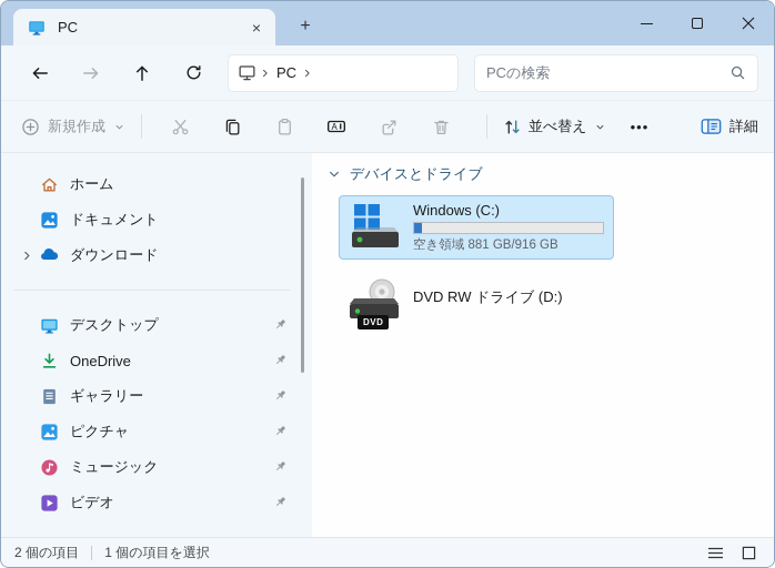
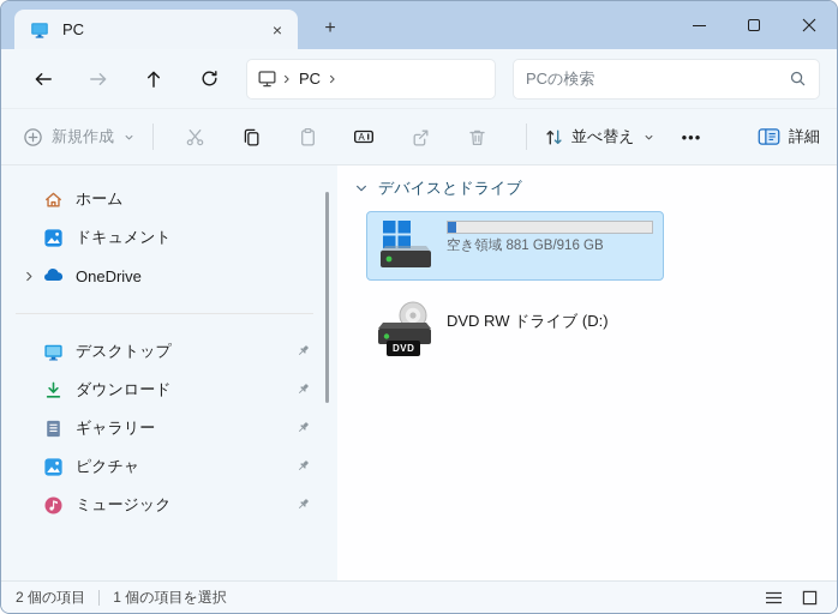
  PC
  ×
  +
  PC
  PCの検索
  新規作成
  A
  並べ替え
  •••
  詳細
  ホーム
  ドキュメント
- ダウンロード
+ OneDrive
  デスクトップ
- OneDrive
+ ダウンロード
  ギャラリー
  ピクチャ
  ミュージック
- ビデオ
  デバイスとドライブ
- Windows (C:)
  空き領域 881 GB/916 GB
  DVD
  DVD RW ドライブ (D:)
  2 個の項目
  1 個の項目を選択
